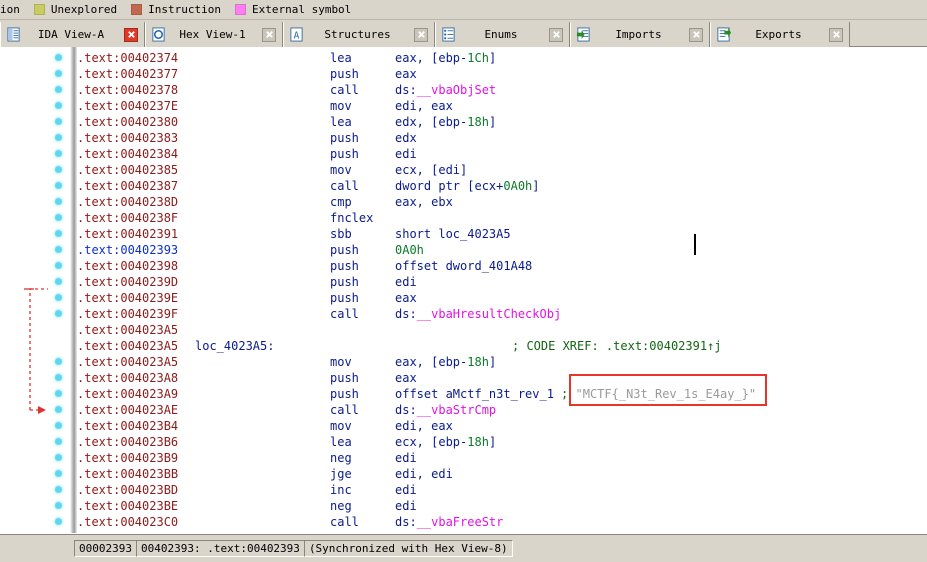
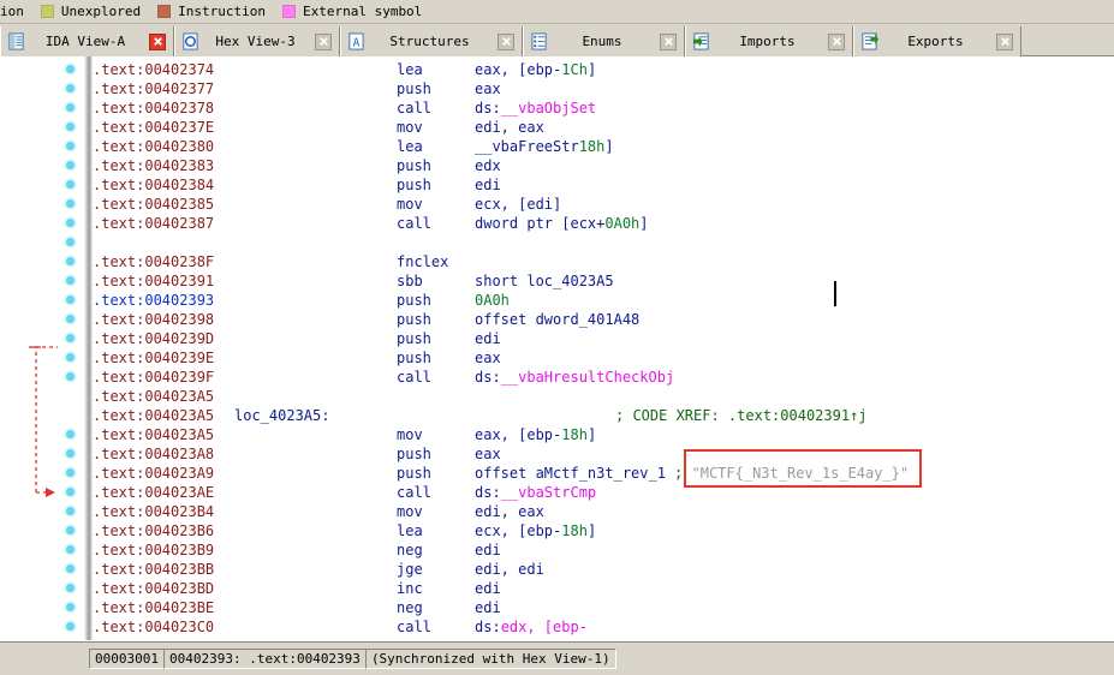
  ion
  Unexplored
  Instruction
  External symbol
  IDA View-A
- Hex View-1
+ Hex View-3
  A
  Structures
  Enums
  Imports
  Exports
  .text:00402374
  lea
  eax, [ebp-1Ch]
  .text:00402377
  push
  eax
  .text:00402378
  call
  ds:__vbaObjSet
  .text:0040237E
  mov
  edi, eax
  .text:00402380
  lea
- edx, [ebp-18h]
+ __vbaFreeStr18h]
  .text:00402383
  push
  edx
  .text:00402384
  push
  edi
  .text:00402385
  mov
  ecx, [edi]
  .text:00402387
  call
  dword ptr [ecx+0A0h]
- .text:0040238D
- cmp
- eax, ebx
  .text:0040238F
  fnclex
  .text:00402391
  sbb
  short loc_4023A5
  .text:00402393
  push
  0A0h
  .text:00402398
  push
  offset dword_401A48
  .text:0040239D
  push
  edi
  .text:0040239E
  push
  eax
  .text:0040239F
  call
  ds:__vbaHresultCheckObj
  .text:004023A5
  .text:004023A5
  loc_4023A5:
  ; CODE XREF: .text:00402391↑j
  .text:004023A5
  mov
  eax, [ebp-18h]
  .text:004023A8
  push
  eax
  .text:004023A9
  push
  offset aMctf_n3t_rev_1
  ;
  "MCTF{_N3t_Rev_1s_E4ay_}"
  .text:004023AE
  call
  ds:__vbaStrCmp
  .text:004023B4
  mov
  edi, eax
  .text:004023B6
  lea
  ecx, [ebp-18h]
  .text:004023B9
  neg
  edi
  .text:004023BB
  jge
  edi, edi
  .text:004023BD
  inc
  edi
  .text:004023BE
  neg
  edi
  .text:004023C0
  call
- ds:__vbaFreeStr
+ ds:edx, [ebp-
- 00002393
+ 00003001
  00402393: .text:00402393
- (Synchronized with Hex View-8)
+ (Synchronized with Hex View-1)
